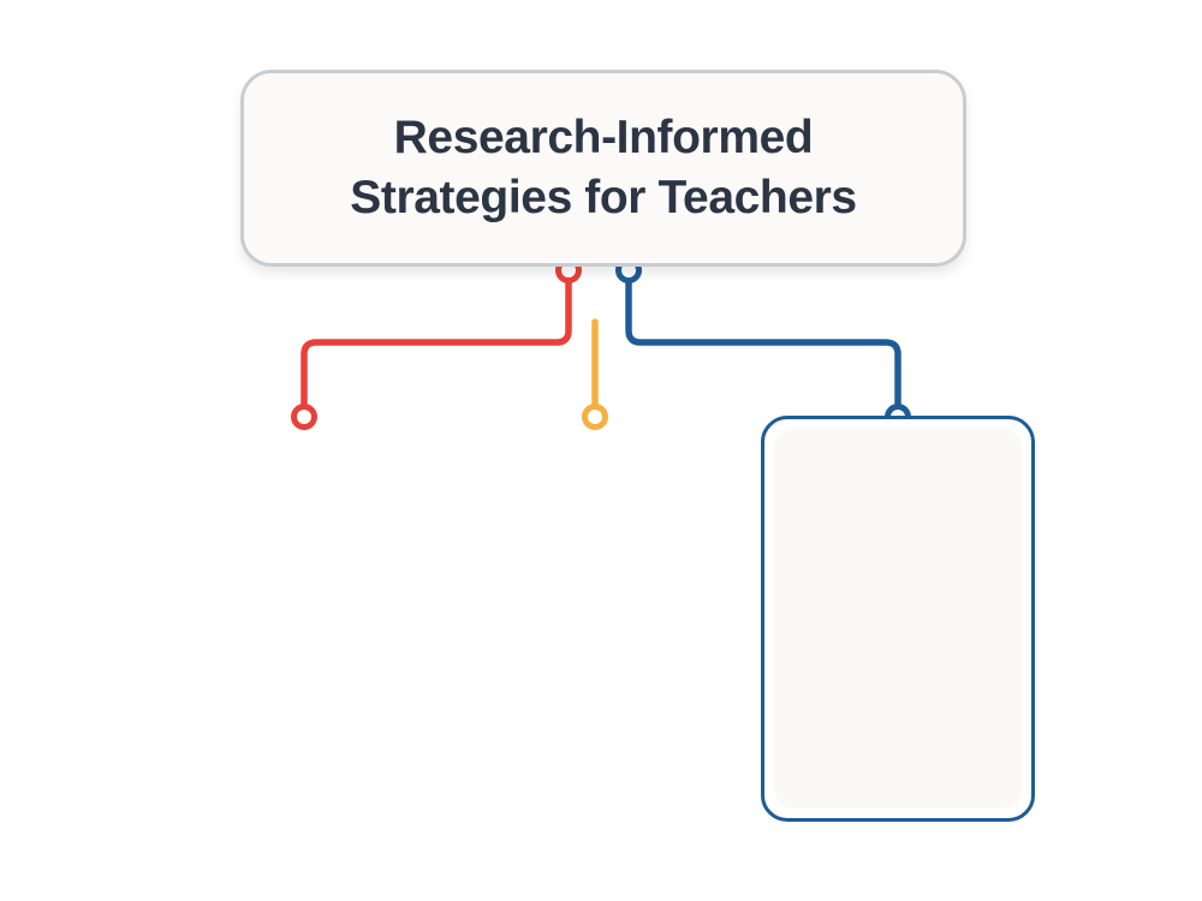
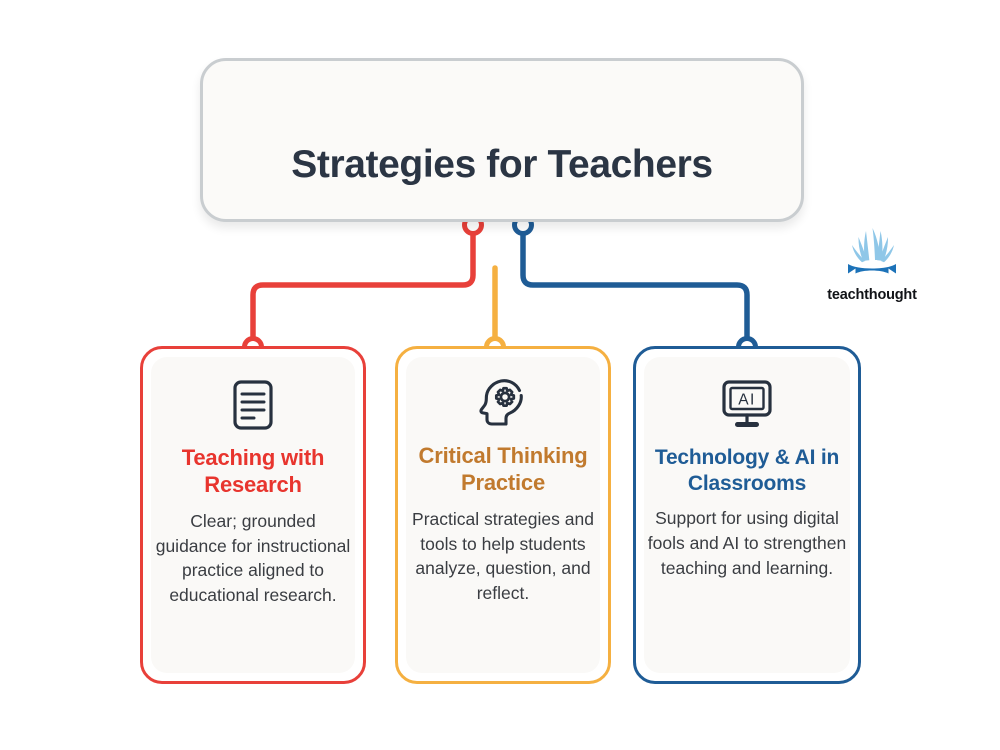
- Research-Informed
  Strategies for Teachers
+ teachthought
+ Teaching with Research
+ Clear; grounded guidance for instructional practice aligned to educational research.
+ Critical Thinking Practice
+ Practical strategies and tools to help students analyze, question, and reflect.
+ AI
+ Technology & AI in Classrooms
+ Support for using digital fools and AI to strengthen teaching and learning.
